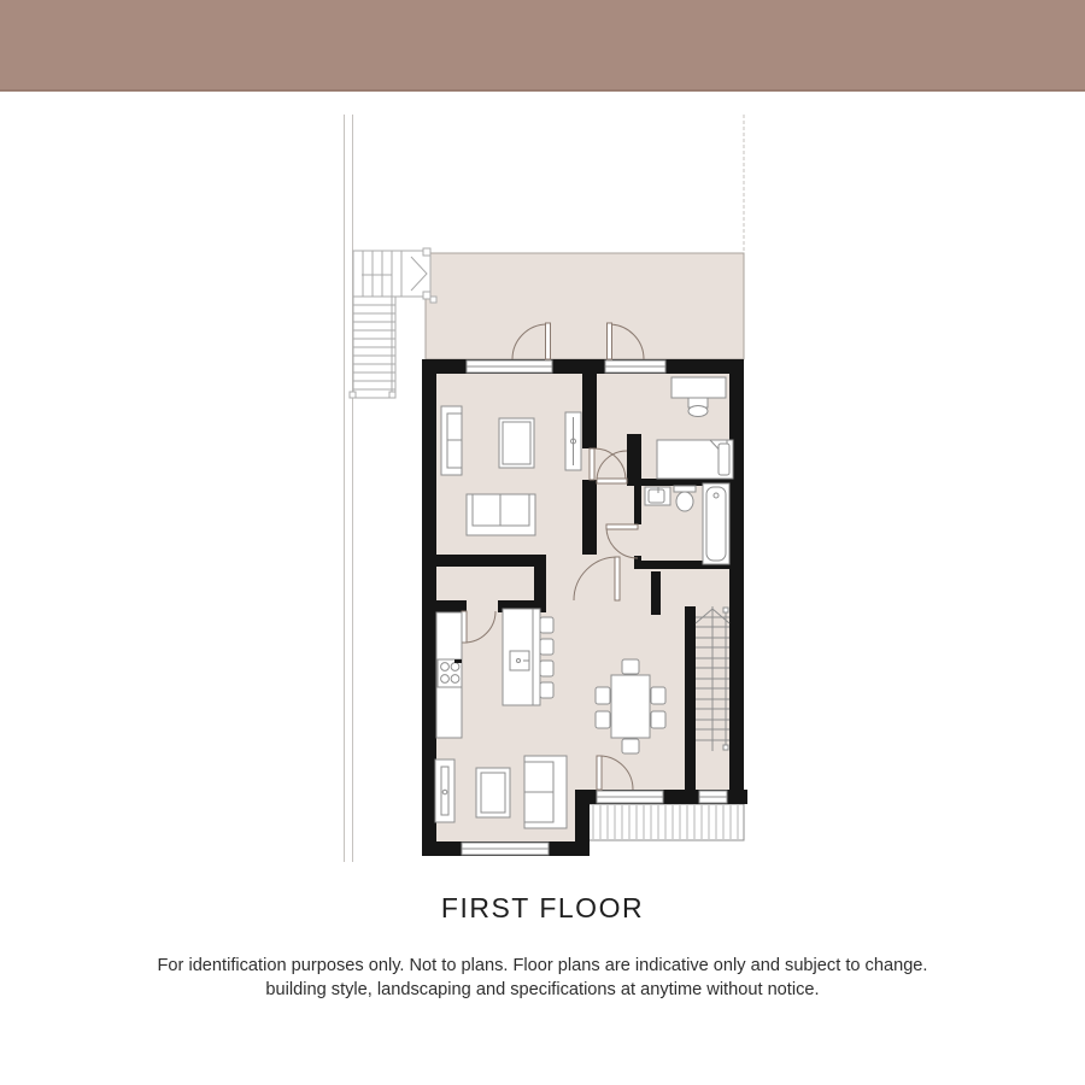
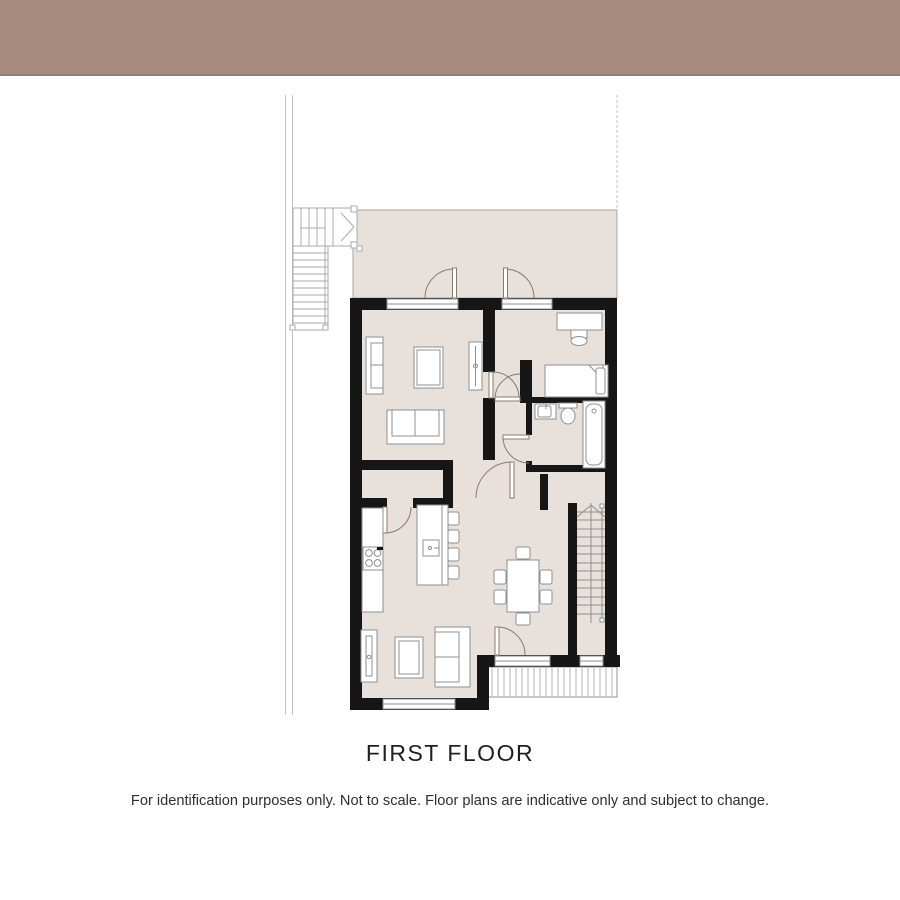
  FIRST FLOOR
- For identification purposes only. Not to plans. Floor plans are indicative only and subject to change.
+ For identification purposes only. Not to scale. Floor plans are indicative only and subject to change.
- building style, landscaping and specifications at anytime without notice.
